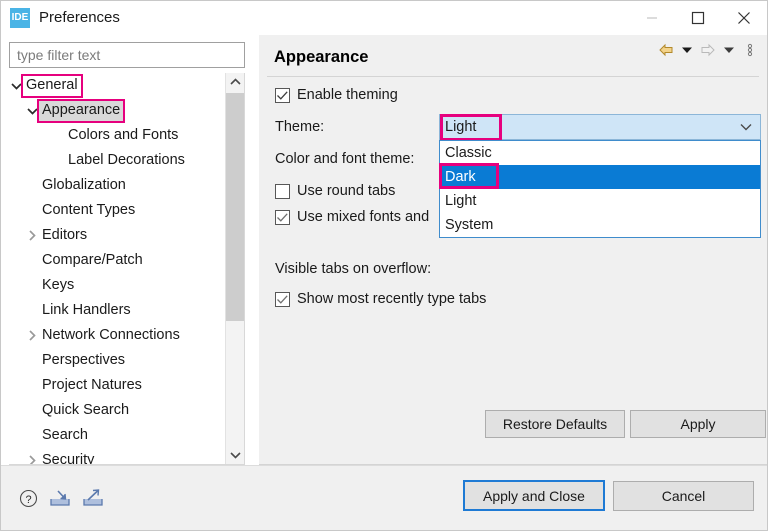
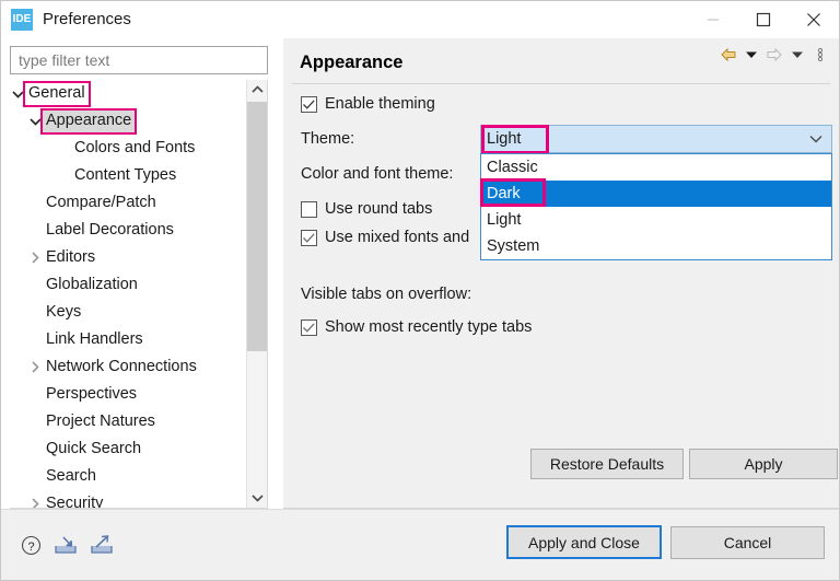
  IDE
  Preferences
  type filter text
  General
  Appearance
  Colors and Fonts
- Label Decorations
+ Content Types
- Globalization
+ Compare/Patch
- Content Types
+ Label Decorations
  Editors
- Compare/Patch
+ Globalization
  Keys
  Link Handlers
  Network Connections
  Perspectives
  Project Natures
  Quick Search
  Search
  Security
  Appearance
  Enable theming
  Theme:
  Color and font theme:
  Use round tabs
  Use mixed fonts and
  Visible tabs on overflow:
  Show most recently type tabs
  Light
  Classic
  Dark
  Light
  System
  Restore Defaults
  Apply
  ?
  Apply and Close
  Cancel
